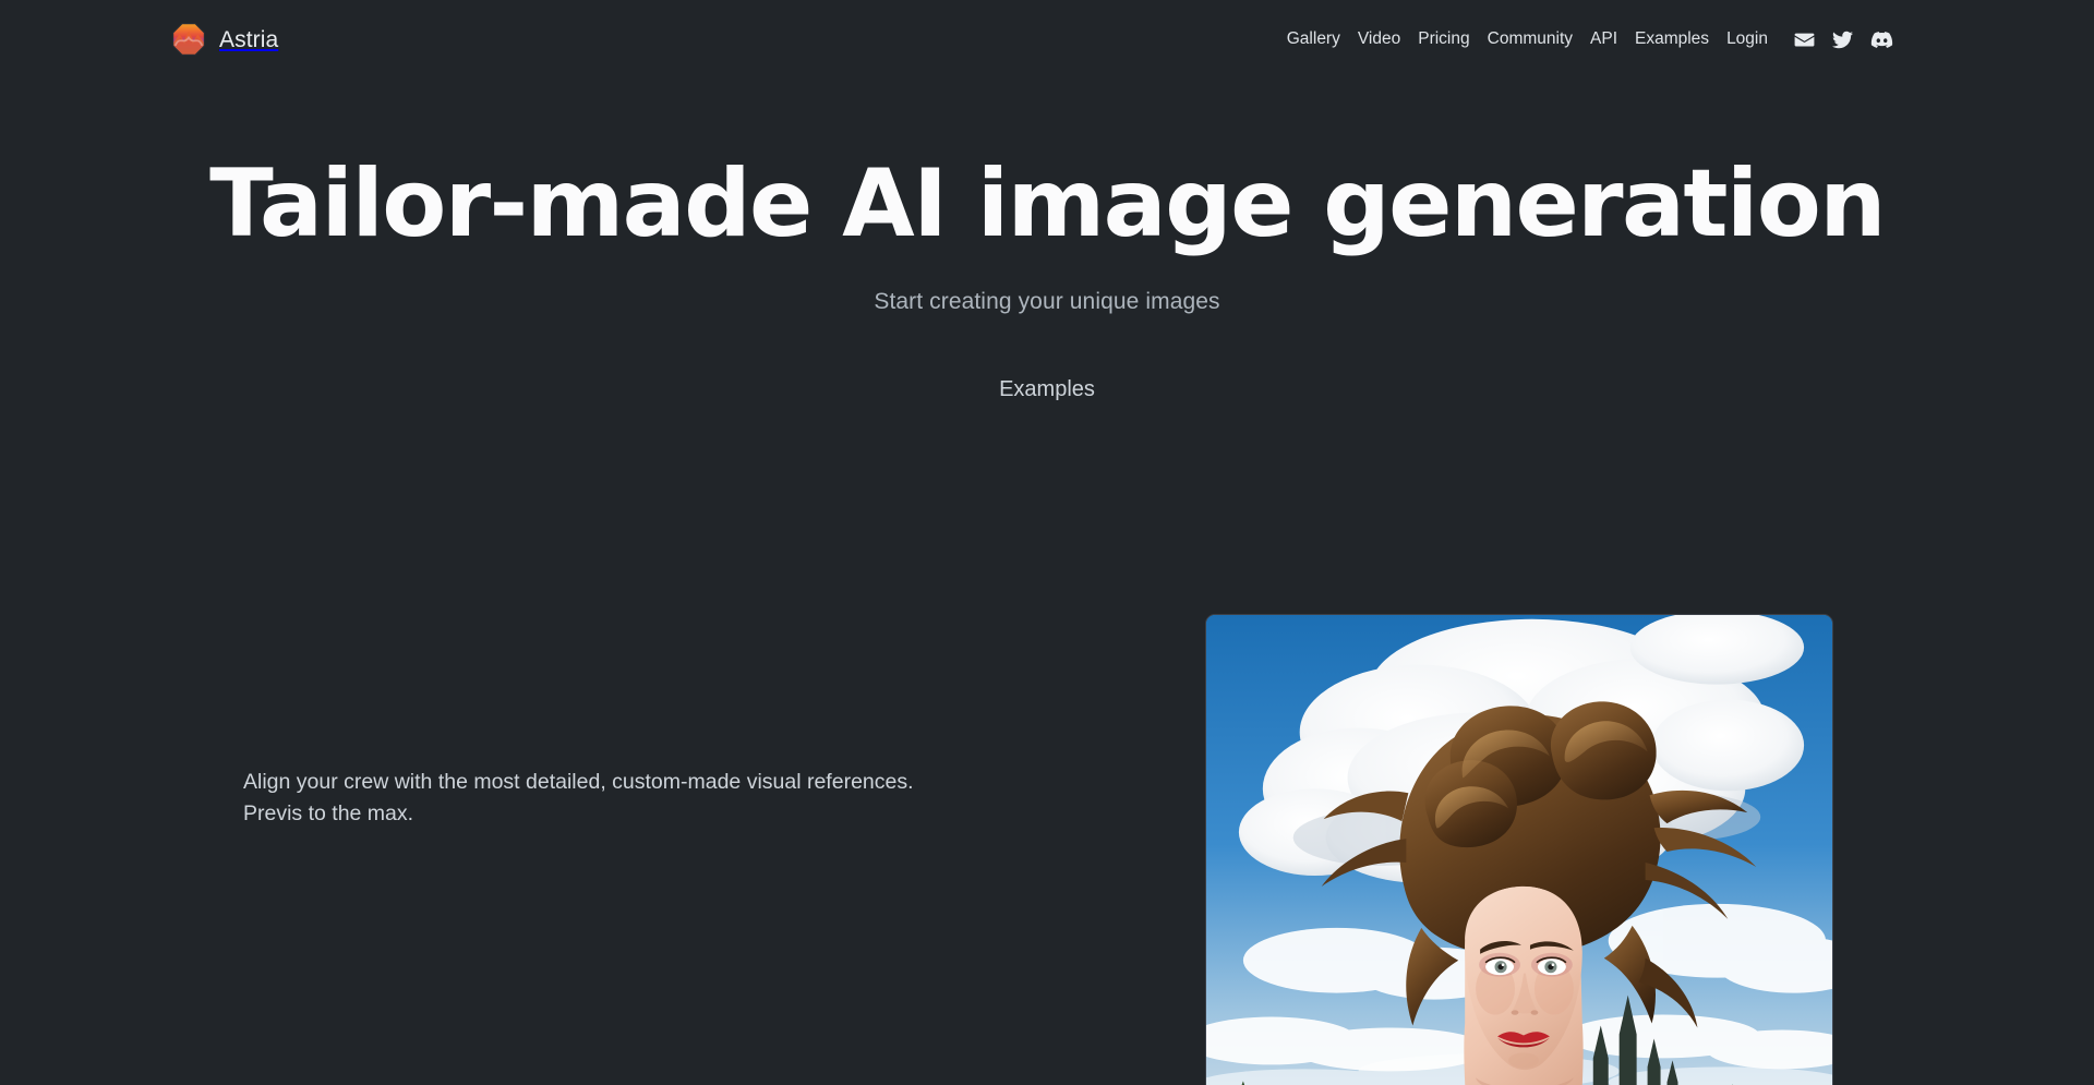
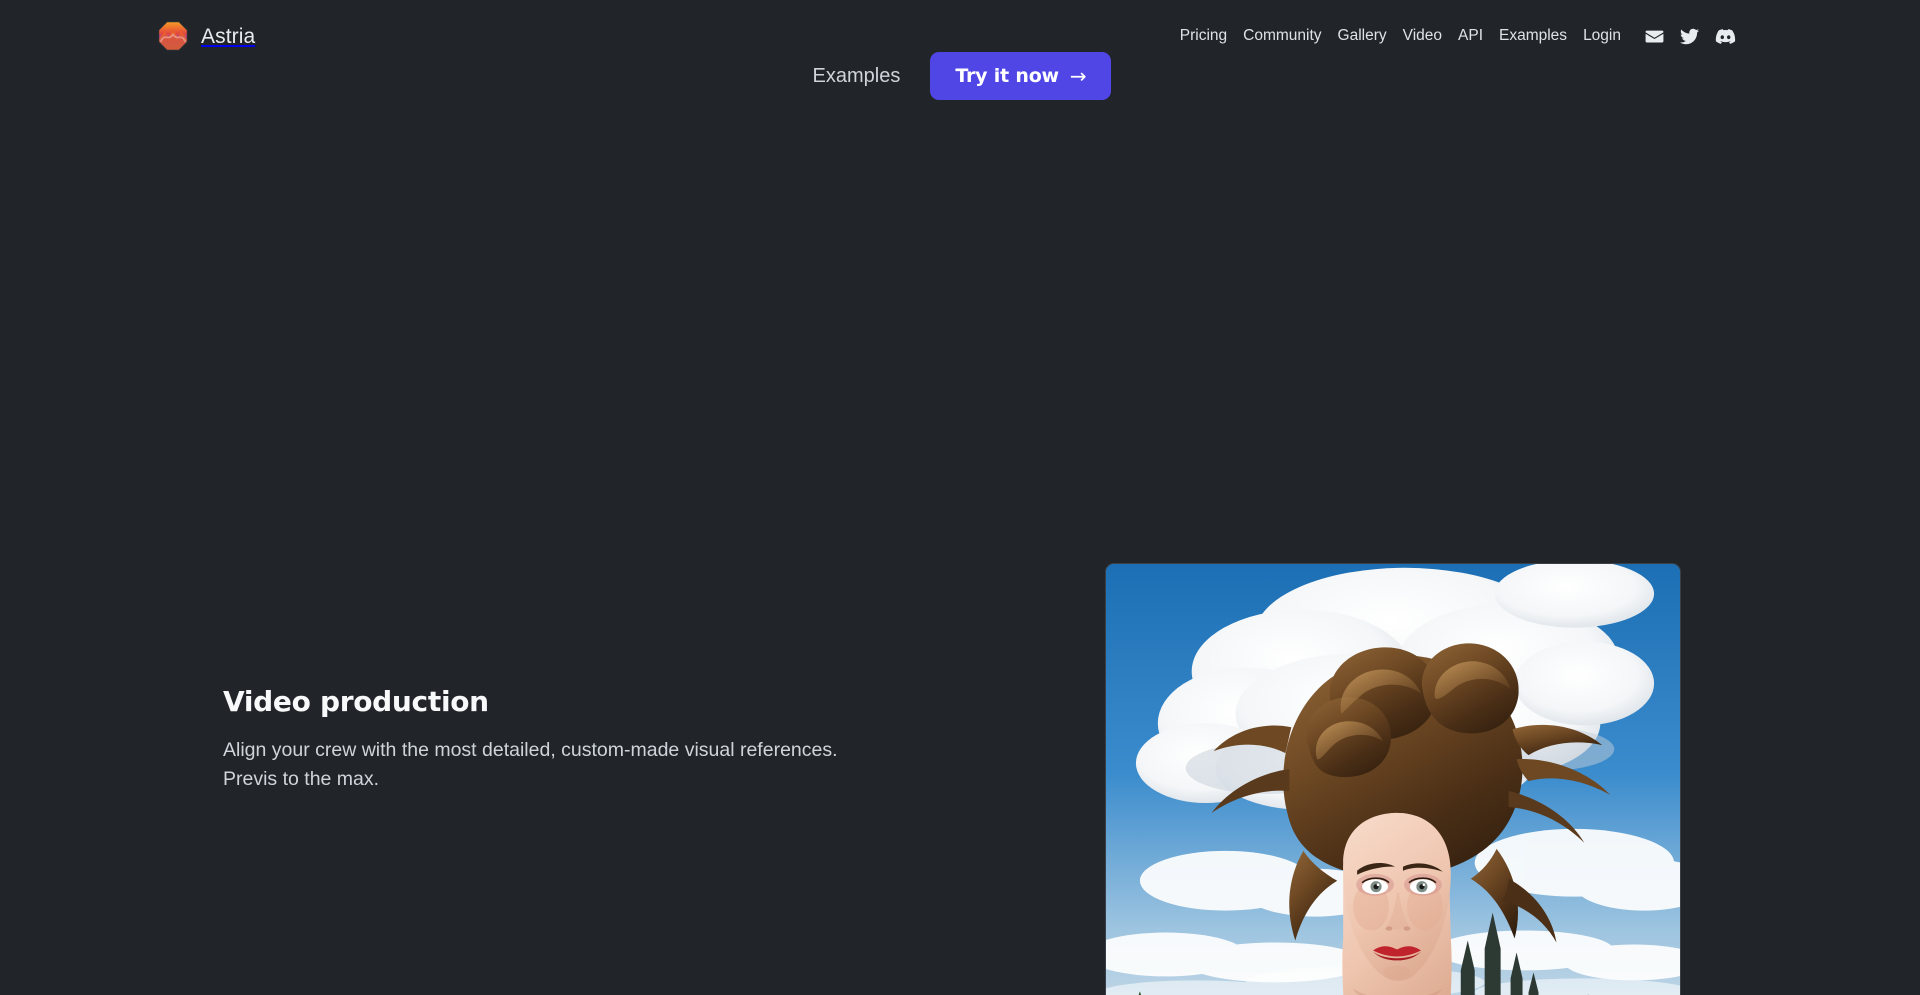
  Astria
- Gallery
+ Pricing
- Video
+ Community
- Pricing
+ Gallery
- Community
+ Video
  API
  Examples
  Login
- Tailor-made AI image generation
- Start creating your unique images
  Examples
+ Try it now
+ →
+ Video production
  Align your crew with the most detailed, custom-made visual references. Previs to the max.
